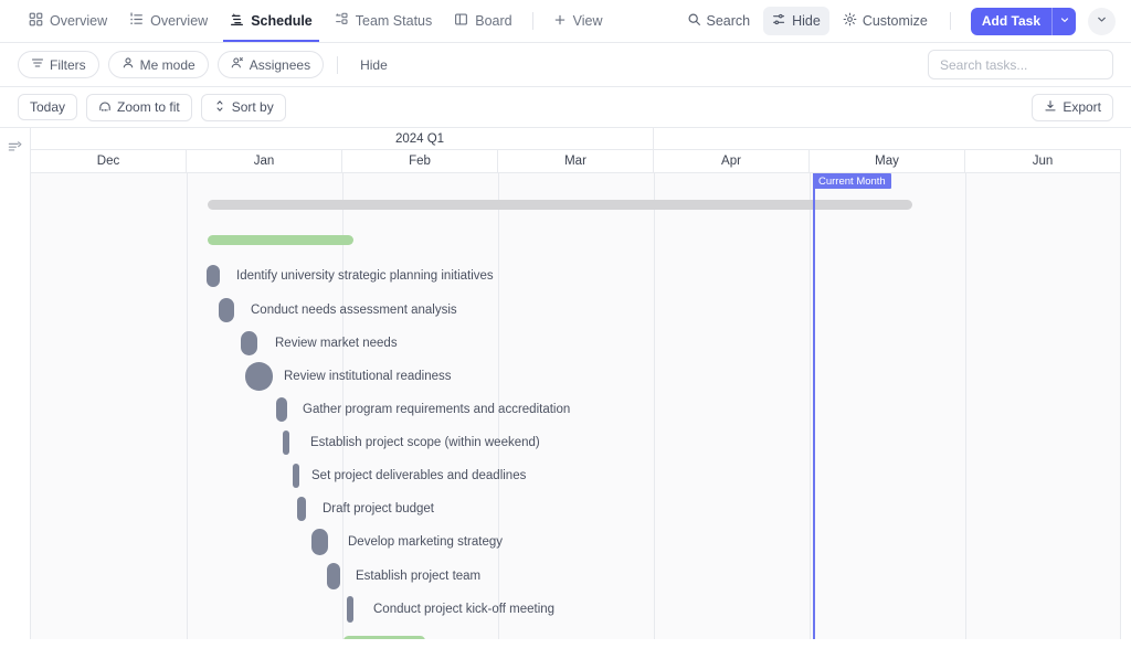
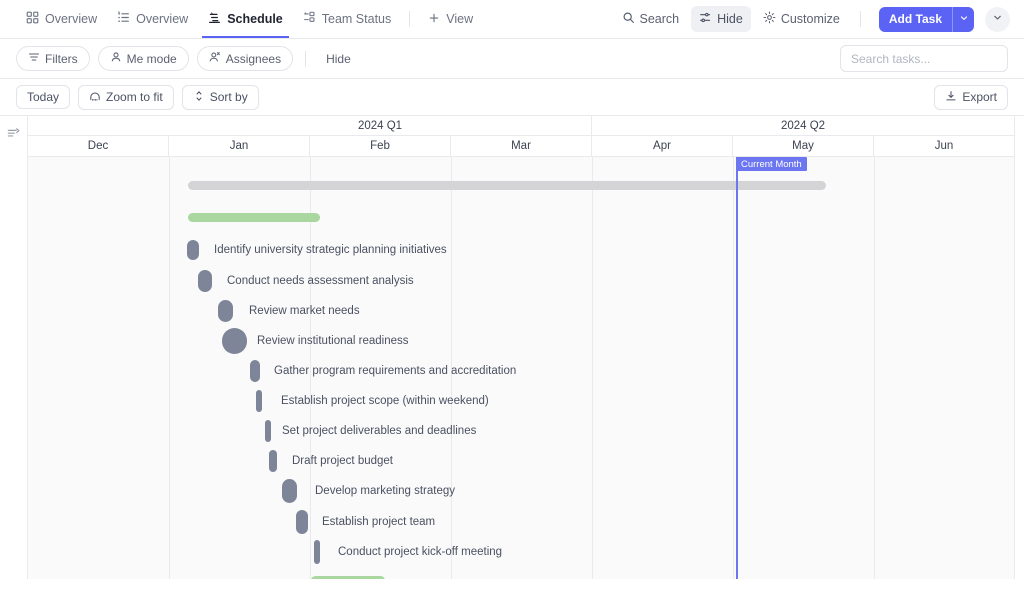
  Overview
  Overview
  Schedule
  Team Status
- Board
  View
  Search
  Hide
  Customize
  Add Task
  Filters
  Me mode
  Assignees
  Hide
  Search tasks...
  Today
  Zoom to fit
  Sort by
  Export
  2024 Q1
+ 2024 Q2
  Dec
  Jan
  Feb
  Mar
  Apr
  May
  Jun
  Identify university strategic planning initiatives
  Conduct needs assessment analysis
  Review market needs
  Review institutional readiness
  Gather program requirements and accreditation
  Establish project scope (within weekend)
  Set project deliverables and deadlines
  Draft project budget
  Develop marketing strategy
  Establish project team
  Conduct project kick-off meeting
  Current Month
